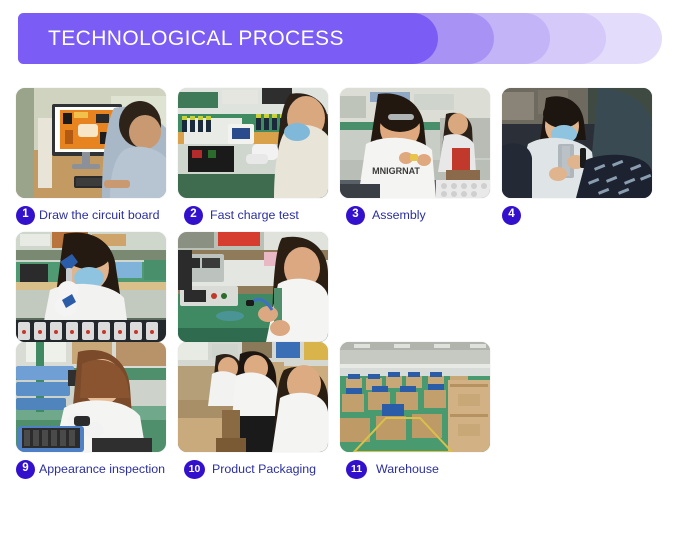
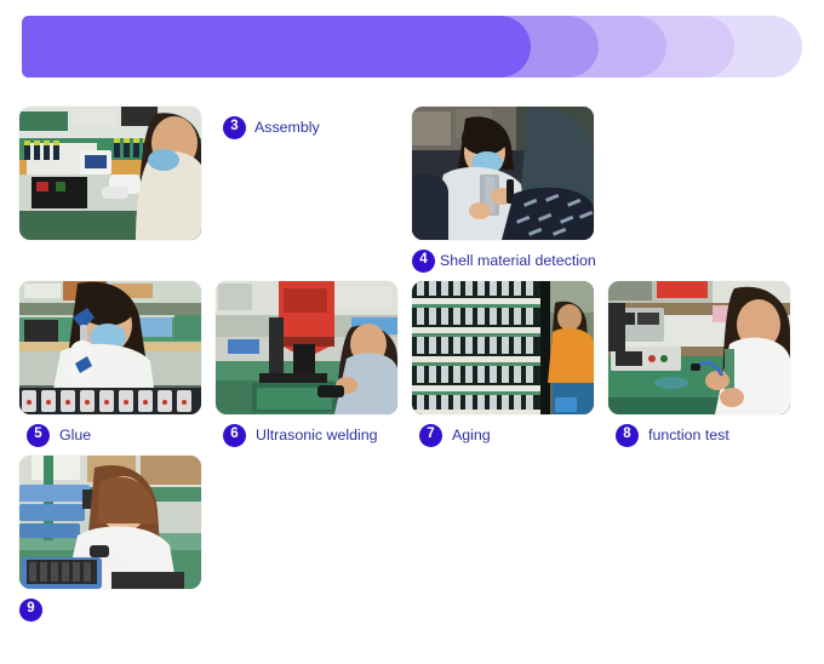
- TECHNOLOGICAL PROCESS
- 1
- Draw the circuit board
- 2
- Fast charge test
- MNIGRNAT
  3
  Assembly
  4
+ Shell material detection
+ 5
+ Glue
+ 6
+ Ultrasonic welding
+ 7
+ Aging
+ 8
+ function test
  9
- Appearance inspection
- 10
- Product Packaging
- 11
- Warehouse
